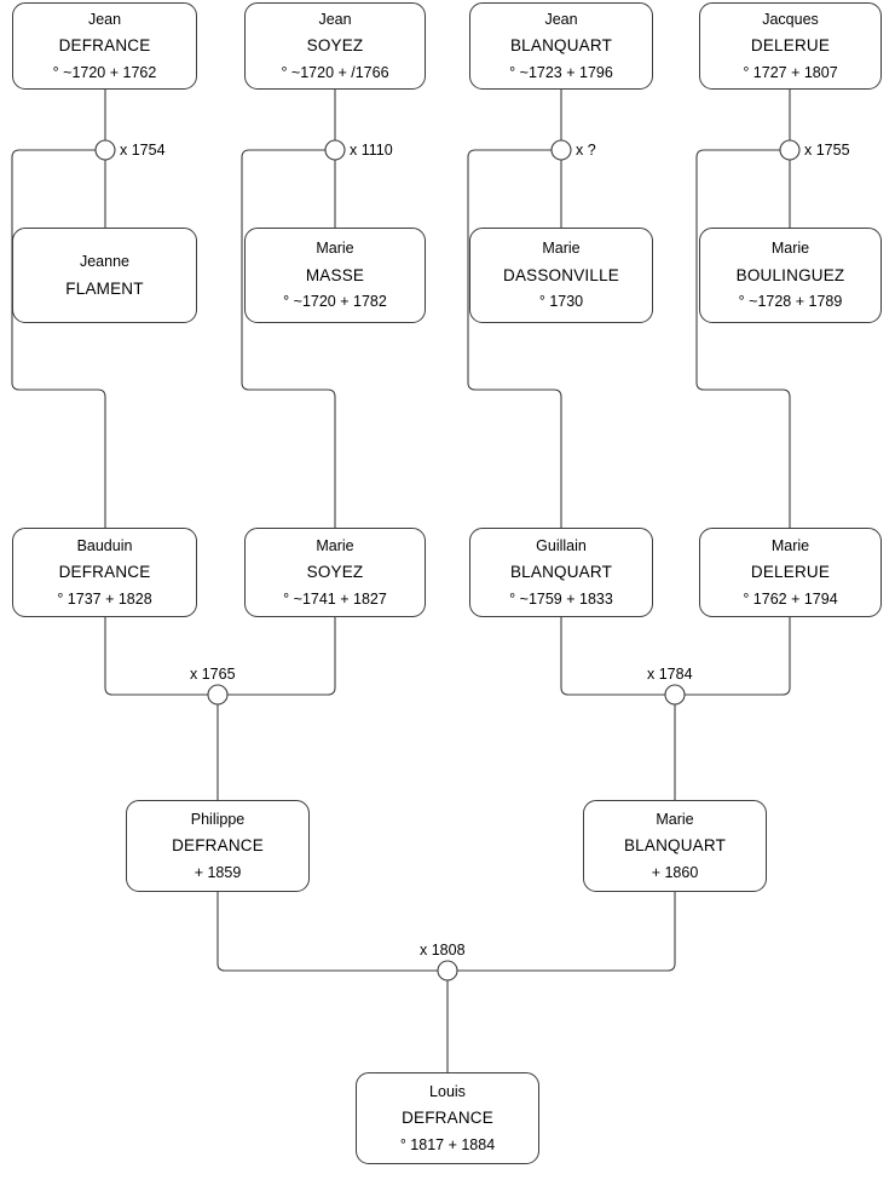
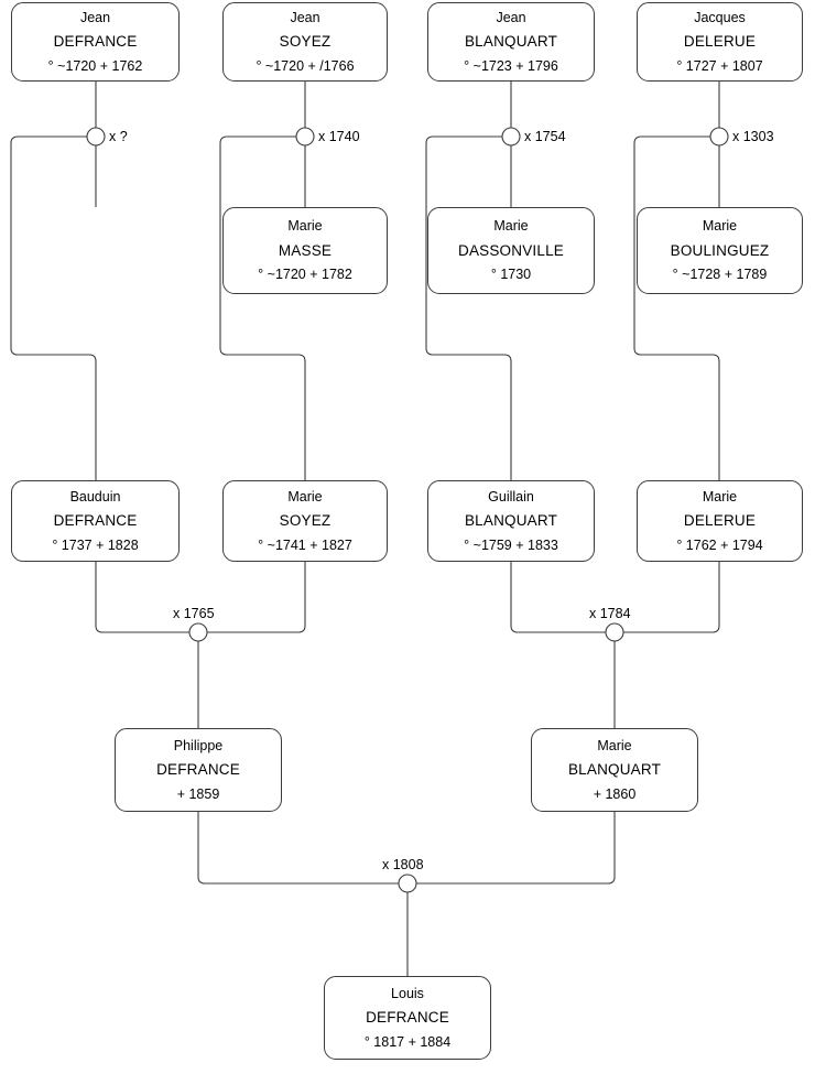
  Jean
  DEFRANCE
  ° ~1720 + 1762
  Jean
  SOYEZ
  ° ~1720 + /1766
  Jean
  BLANQUART
  ° ~1723 + 1796
  Jacques
  DELERUE
  ° 1727 + 1807
- Jeanne
- FLAMENT
  Marie
  MASSE
  ° ~1720 + 1782
  Marie
  DASSONVILLE
  ° 1730
  Marie
  BOULINGUEZ
  ° ~1728 + 1789
  Bauduin
  DEFRANCE
  ° 1737 + 1828
  Marie
  SOYEZ
  ° ~1741 + 1827
  Guillain
  BLANQUART
  ° ~1759 + 1833
  Marie
  DELERUE
  ° 1762 + 1794
  Philippe
  DEFRANCE
  + 1859
  Marie
  BLANQUART
  + 1860
  Louis
  DEFRANCE
  ° 1817 + 1884
- x 1754
+ x ?
- x 1110
+ x 1740
- x ?
+ x 1754
- x 1755
+ x 1303
  x 1765
  x 1784
  x 1808
